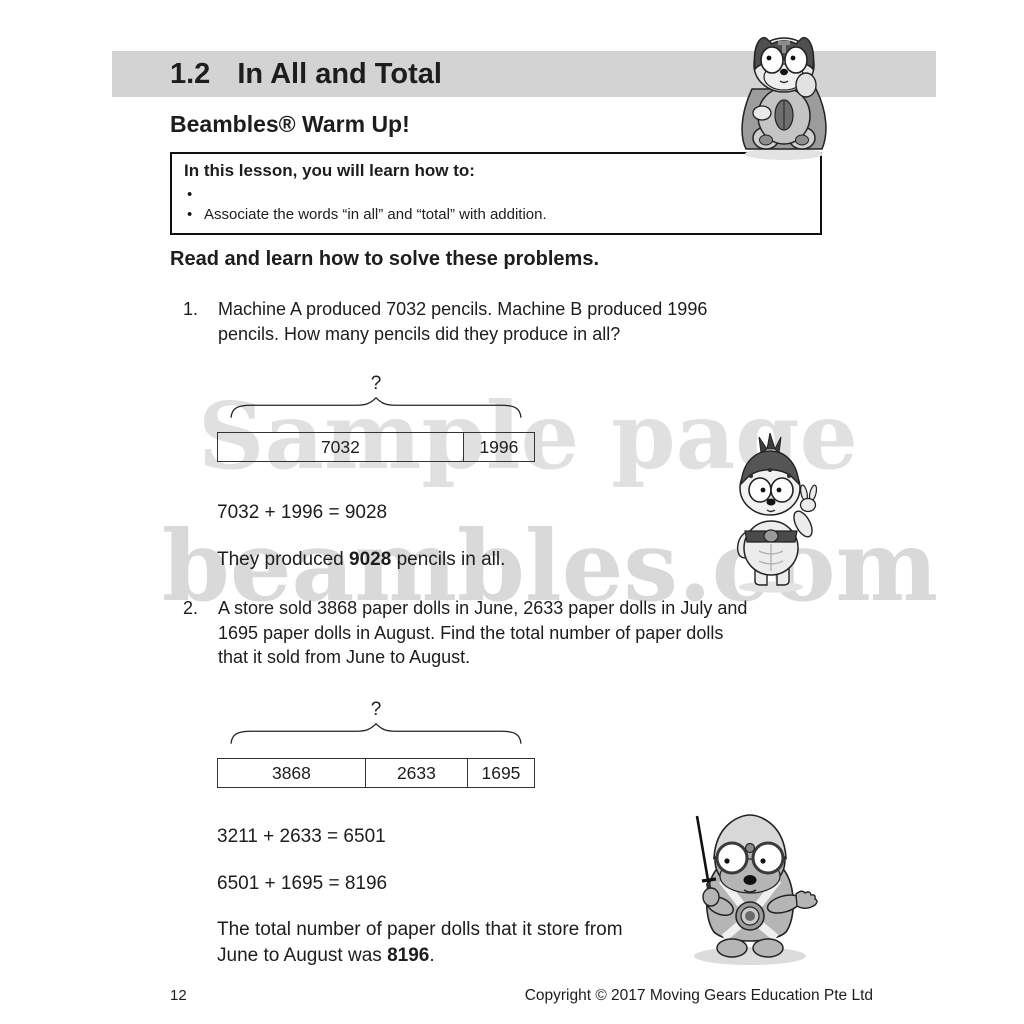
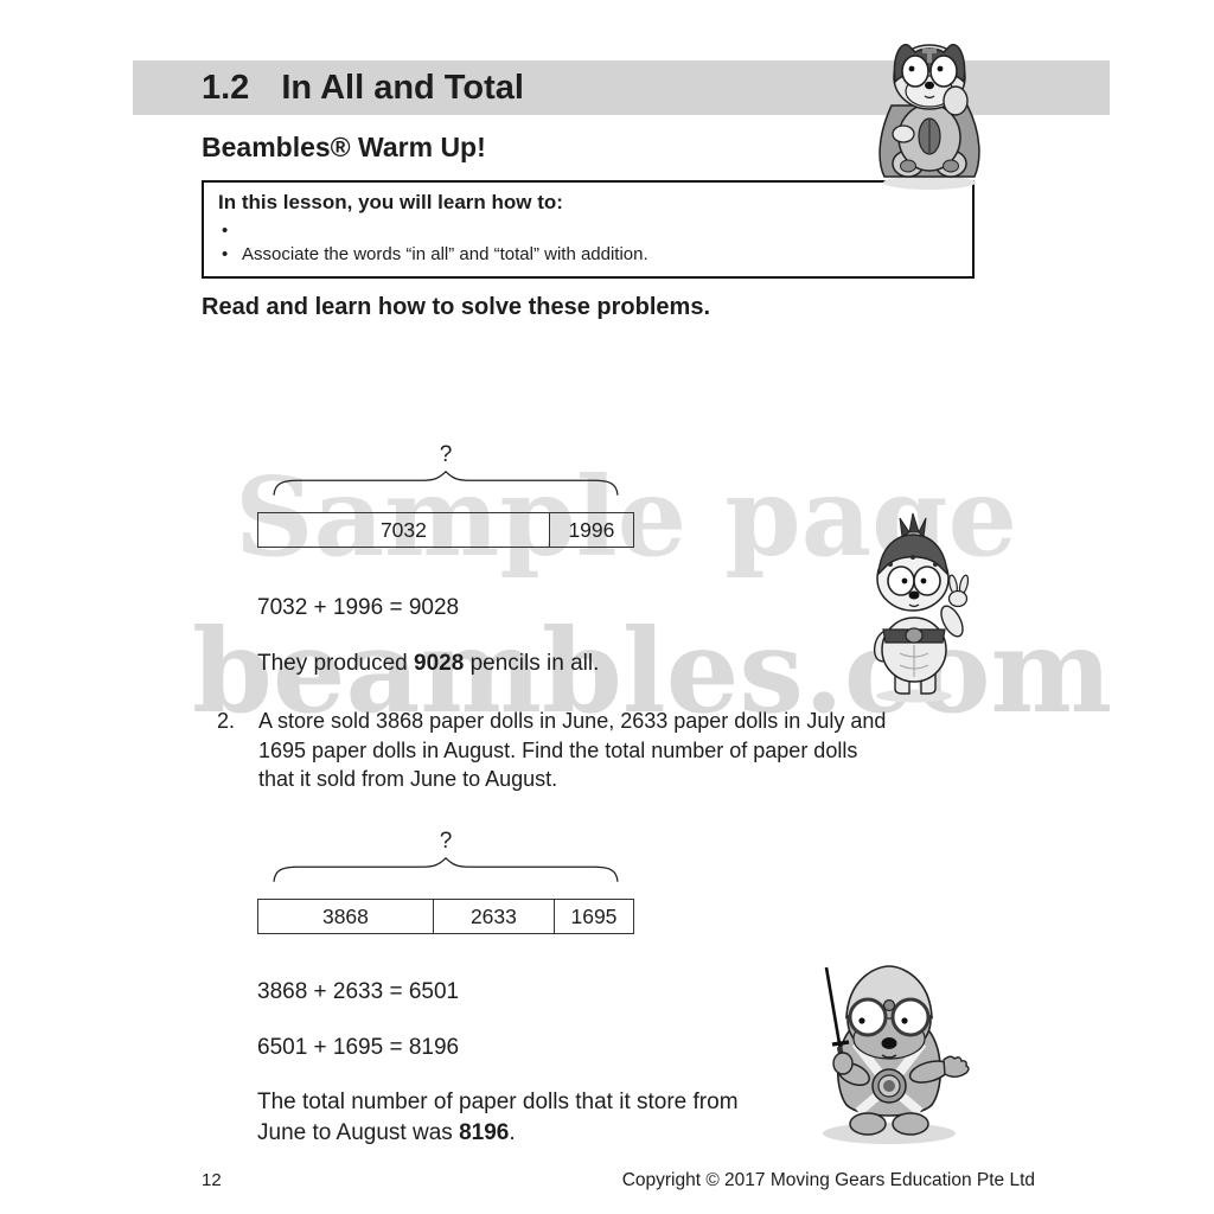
  Sample page
  beambles.com
  1.2
  In All and Total
  Beambles® Warm Up!
  In this lesson, you will learn how to:
  •
  •
  Associate the words “in all” and “total” with addition.
  Read and learn how to solve these problems.
- 1.
- Machine A produced 7032 pencils. Machine B produced 1996
- pencils. How many pencils did they produce in all?
  ?
  7032
  1996
  7032 + 1996 = 9028
  They produced 9028 pencils in all.
  2.
  A store sold 3868 paper dolls in June, 2633 paper dolls in July and
  1695 paper dolls in August. Find the total number of paper dolls
  that it sold from June to August.
  ?
  3868
  2633
  1695
- 3211 + 2633 = 6501
+ 3868 + 2633 = 6501
  6501 + 1695 = 8196
  The total number of paper dolls that it store from
  June to August was 8196.
  12
  Copyright © 2017 Moving Gears Education Pte Ltd
